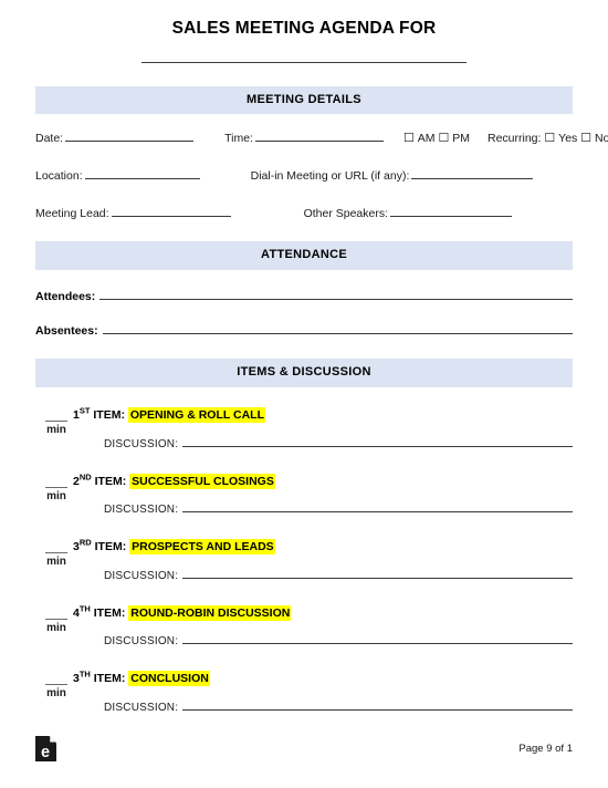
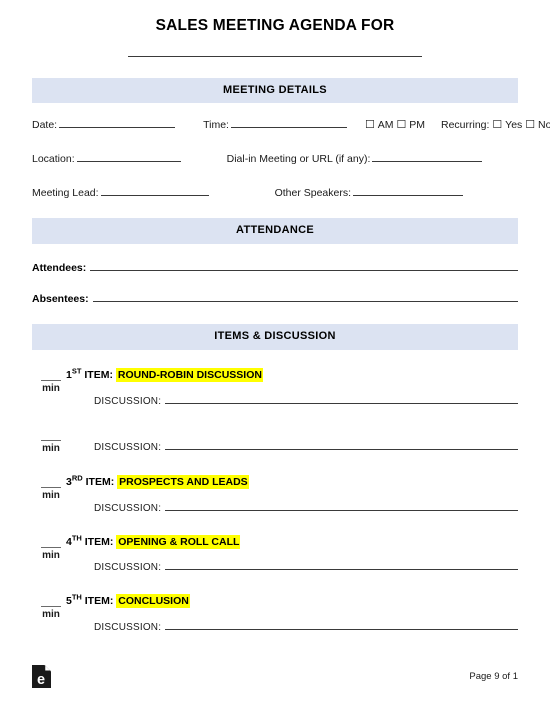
  SALES MEETING AGENDA FOR
  MEETING DETAILS
  Date: Time: ☐ AM ☐ PM Recurring: ☐ Yes ☐ No
  Location: Dial-in Meeting or URL (if any):
  Meeting Lead: Other Speakers:
  ATTENDANCE
  Attendees:
  Absentees:
  ITEMS & DISCUSSION
  min
- 1ST ITEM: OPENING & ROLL CALL
+ 1ST ITEM: ROUND-ROBIN DISCUSSION
  DISCUSSION:
  min
- 2ND ITEM: SUCCESSFUL CLOSINGS
  DISCUSSION:
  min
  3RD ITEM: PROSPECTS AND LEADS
  DISCUSSION:
  min
- 4TH ITEM: ROUND-ROBIN DISCUSSION
+ 4TH ITEM: OPENING & ROLL CALL
  DISCUSSION:
  min
- 3TH ITEM: CONCLUSION
+ 5TH ITEM: CONCLUSION
  DISCUSSION:
  e
  Page 9 of 1
